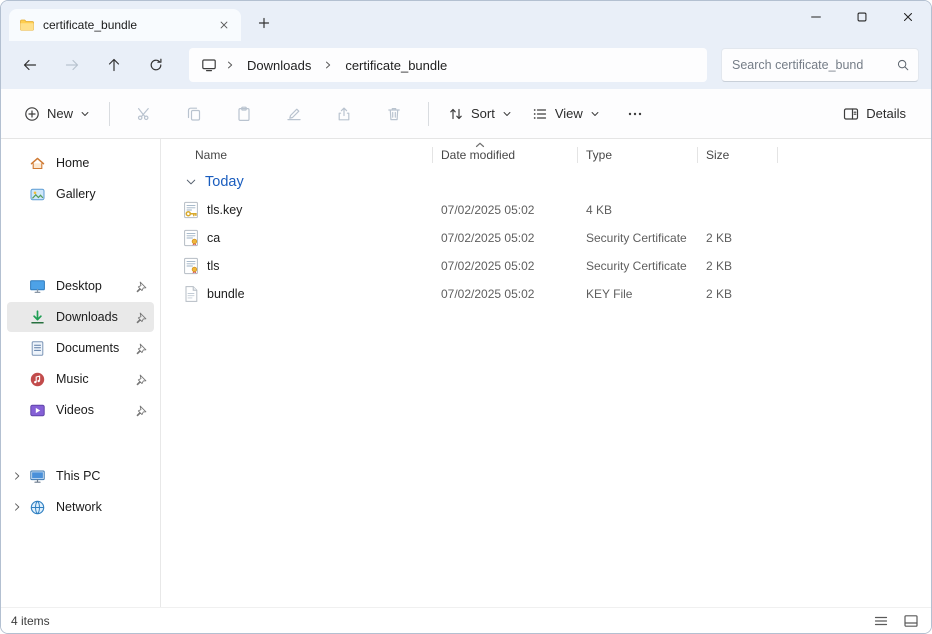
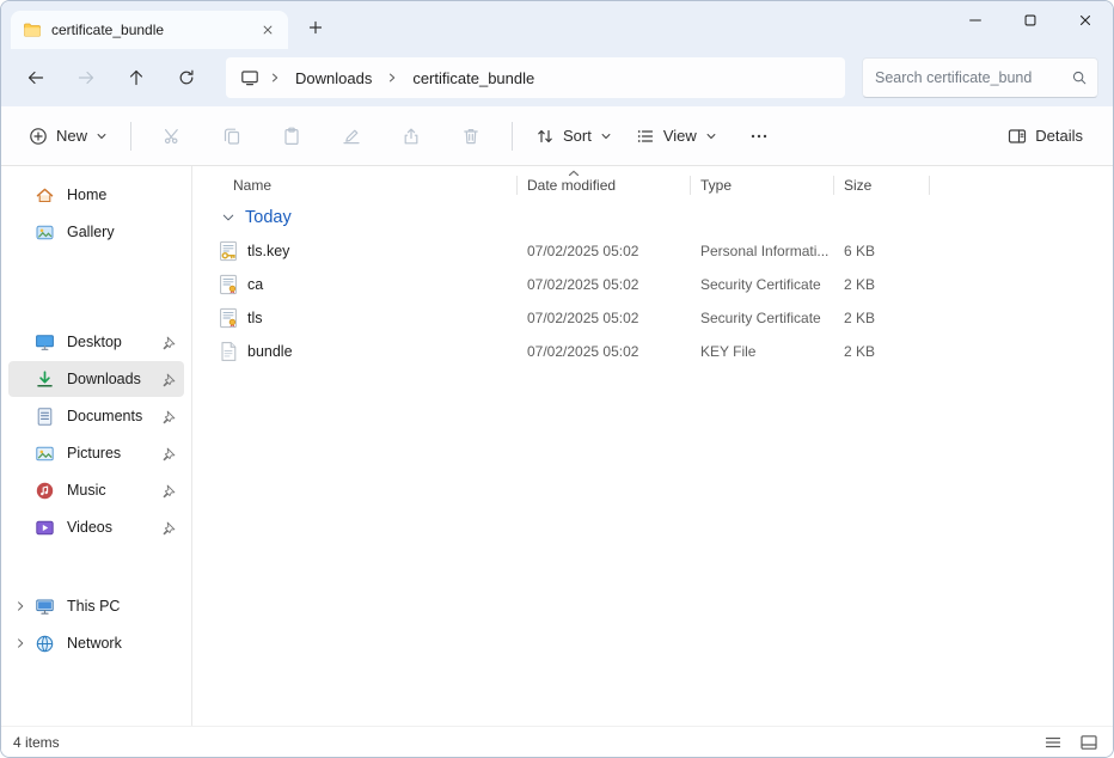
  certificate_bundle
  Downloads
  certificate_bundle
  Search certificate_bund
  New
  Sort
  View
  Details
  Home
  Gallery
  Desktop
  Downloads
  Documents
+ Pictures
  Music
  Videos
  This PC
  Network
  Name
  Date modified
  Type
  Size
  Today
  tls.key
  07/02/2025 05:02
+ Personal Informati...
- 4 KB
+ 6 KB
  ca
  07/02/2025 05:02
  Security Certificate
  2 KB
  tls
  07/02/2025 05:02
  Security Certificate
  2 KB
  bundle
  07/02/2025 05:02
  KEY File
  2 KB
  4 items
